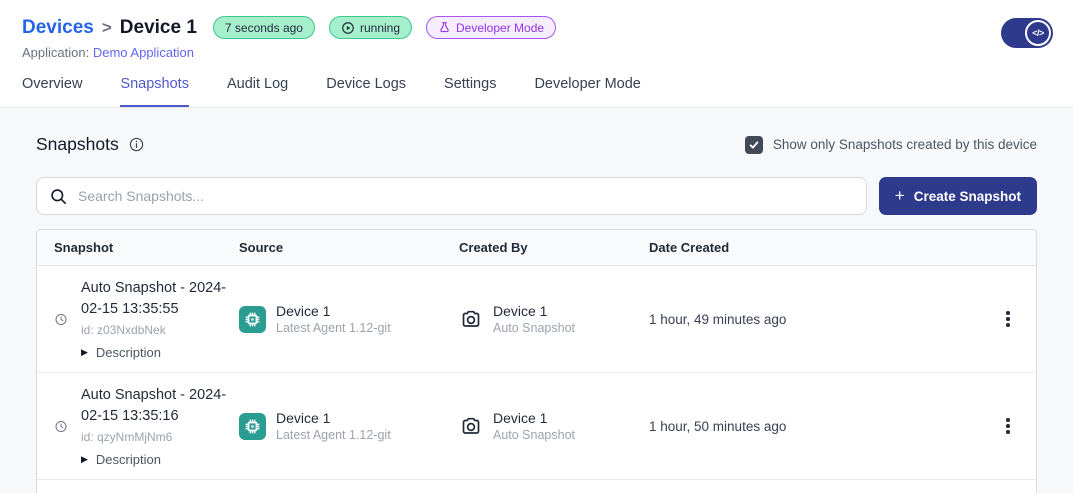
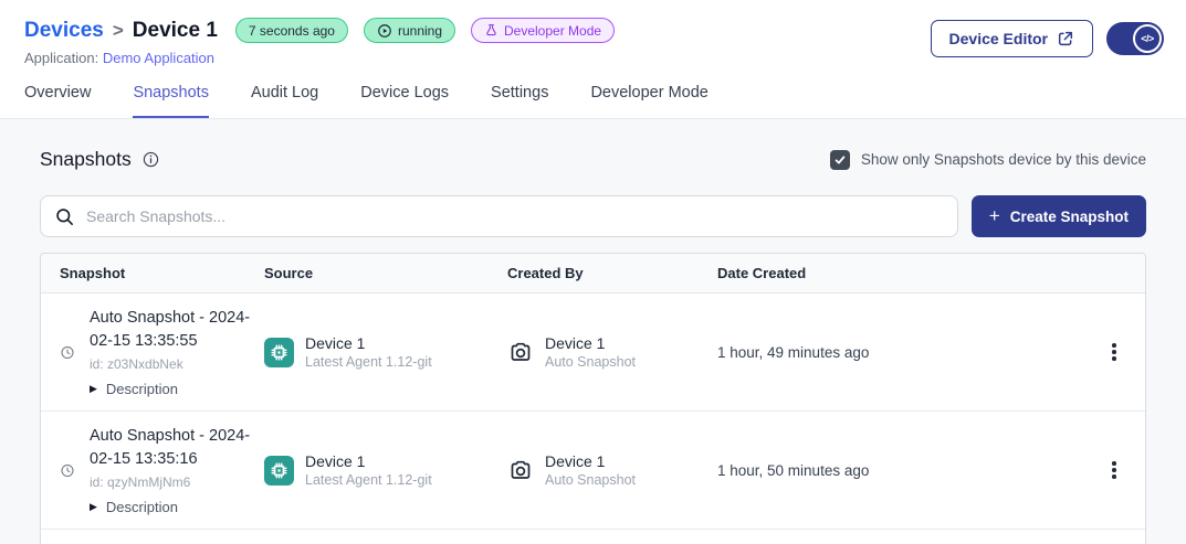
  Devices
  >
  Device 1
  7 seconds ago
  running
  Developer Mode
  Application: Demo Application
+ Device Editor
  </>
  Overview
  Snapshots
  Audit Log
  Device Logs
  Settings
  Developer Mode
  Snapshots
- Show only Snapshots created by this device
+ Show only Snapshots device by this device
  Search Snapshots...
  +
  Create Snapshot
  Snapshot
  Source
  Created By
  Date Created
  Auto Snapshot - 2024-02-15 13:35:55
  id: z03NxdbNek
  ▶
  Description
  Device 1
  Latest Agent 1.12-git
  Device 1
  Auto Snapshot
  1 hour, 49 minutes ago
  Auto Snapshot - 2024-02-15 13:35:16
  id: qzyNmMjNm6
  ▶
  Description
  Device 1
  Latest Agent 1.12-git
  Device 1
  Auto Snapshot
  1 hour, 50 minutes ago
